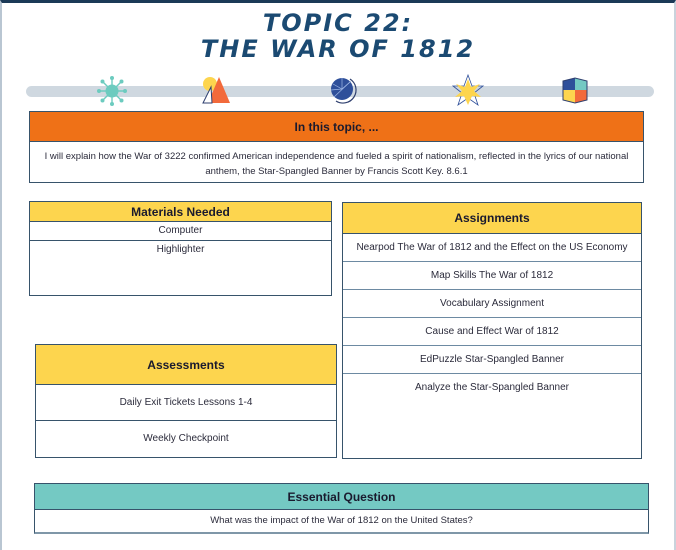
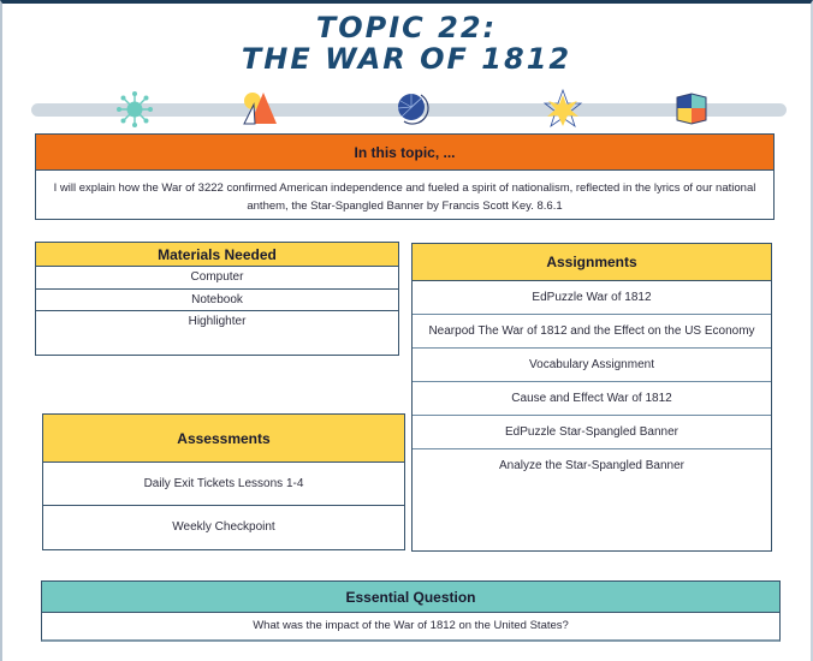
  TOPIC 22:
  THE WAR OF 1812
  In this topic, ...
  I will explain how the War of 3222 confirmed American independence and fueled a spirit of nationalism, reflected in the lyrics of our national anthem, the Star-Spangled Banner by Francis Scott Key. 8.6.1
  Materials Needed
  Computer
+ Notebook
  Highlighter
  Assignments
+ EdPuzzle War of 1812
  Nearpod The War of 1812 and the Effect on the US Economy
- Map Skills The War of 1812
  Vocabulary Assignment
  Cause and Effect War of 1812
  EdPuzzle Star-Spangled Banner
  Analyze the Star-Spangled Banner
  Assessments
  Daily Exit Tickets Lessons 1-4
  Weekly Checkpoint
  Essential Question
  What was the impact of the War of 1812 on the United States?
